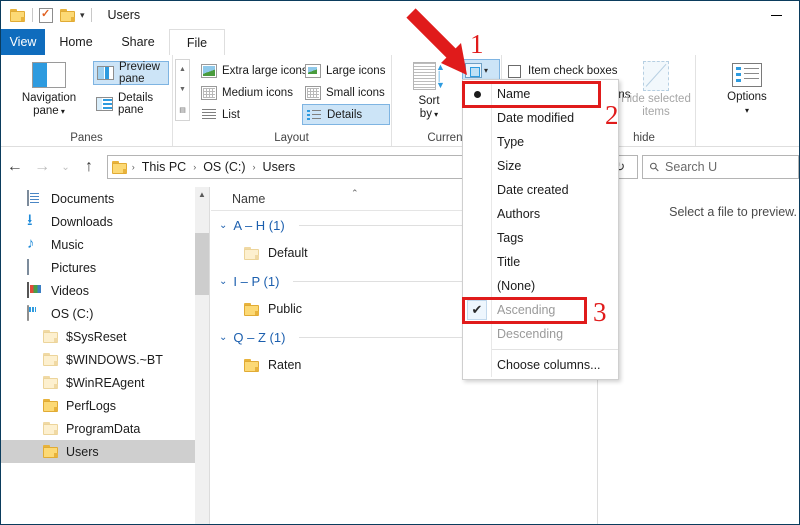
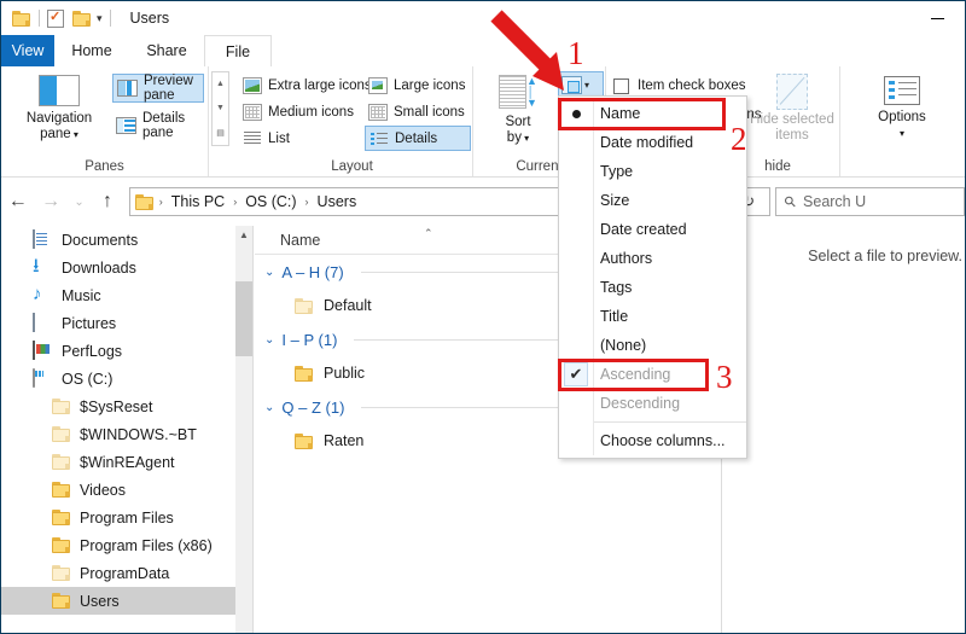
  ▾
  Users
  View
  Home
  Share
  File
  Navigation
  pane ▾
  Preview pane
  Details pane
  Panes
  Extra large icon
  Medium icons
  List
  Large icons
  Small icons
  Details
  Layout
  ▲
  │
  ▼
  Sort
  by ▾
  ▾
  Curren
  Item check boxes
  Hide selected
  items
  hide
  Options
  ▾
  ←
  →
  ⌄
  ↑
  ›
  This PC
  ›
  OS (C:)
  ›
  Users
  ↻
  Search U
  Documents
  ⭳
  Downloads
  ♪
  Music
  Pictures
- Videos
+ PerfLogs
  OS (C:)
  $SysReset
  $WINDOWS.~BT
  $WinREAgent
- PerfLogs
+ Videos
+ Program Files
+ Program Files (x86)
  ProgramData
  Users
  ▲
  Name
  ⌃
  ⌄
- A – H (1)
+ A – H (7)
  Default
  ⌄
  I – P (1)
  Public
  ⌄
  Q – Z (1)
  Raten
  Select a file to preview.
  Name
  Date modified
  Type
  Size
  Date created
  Authors
  Tags
  Title
  (None)
  ✔
  Ascending
  Descending
  Choose columns...
  1
  2
  3
